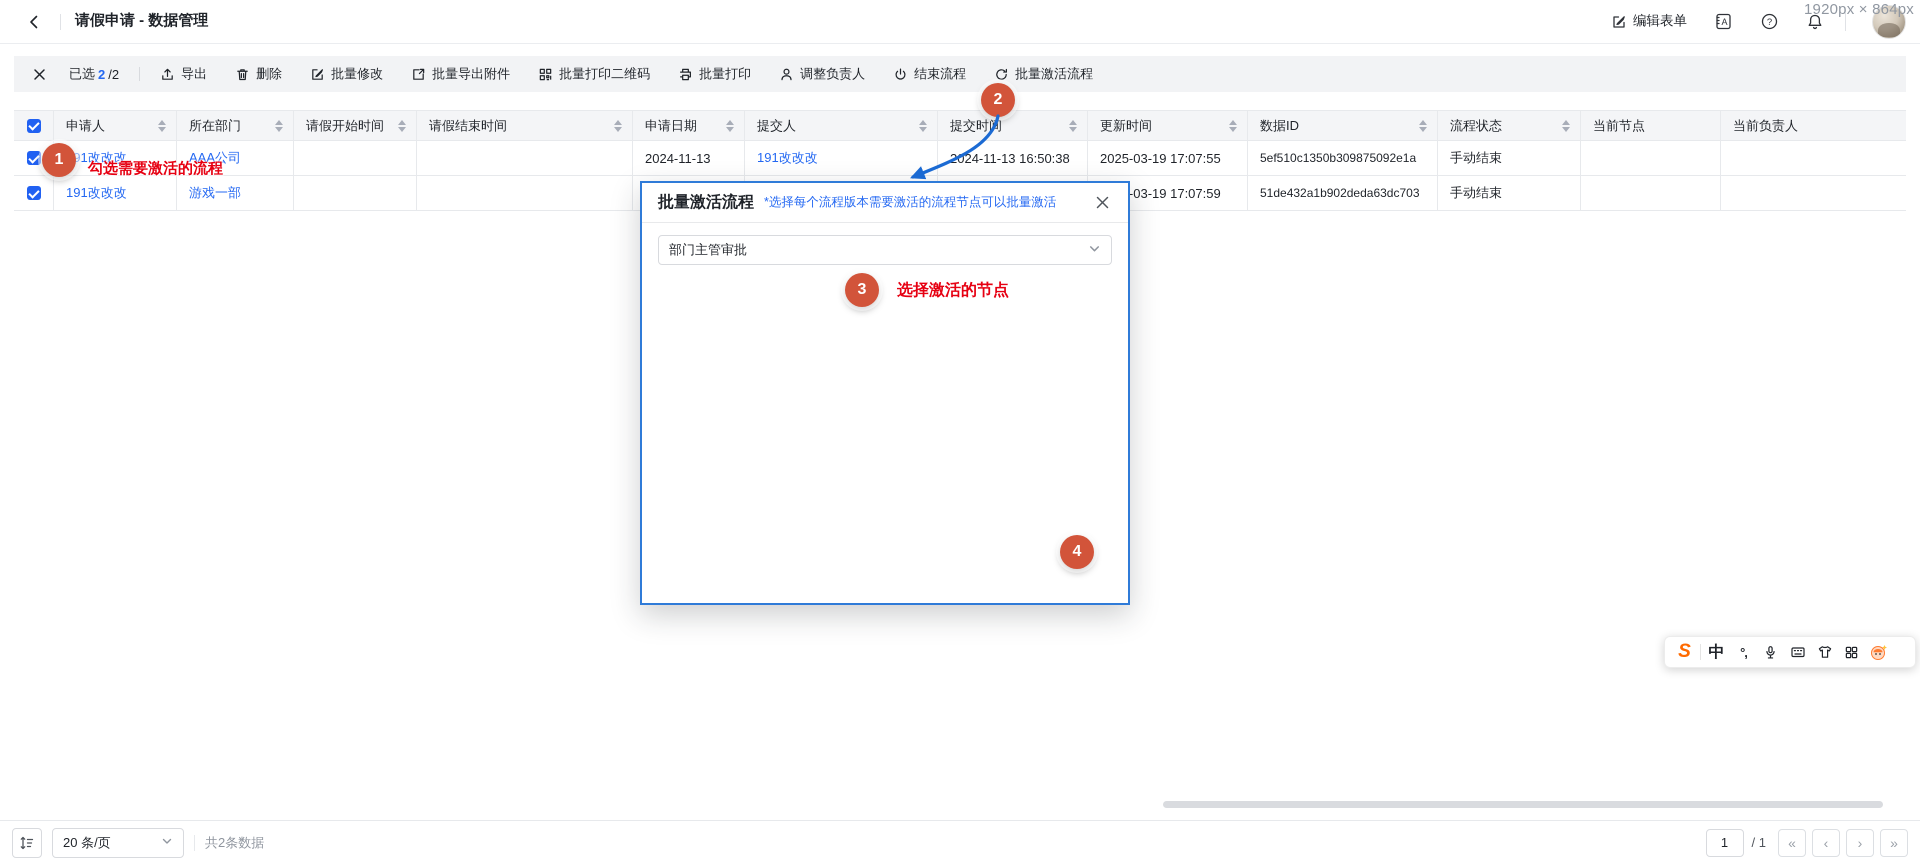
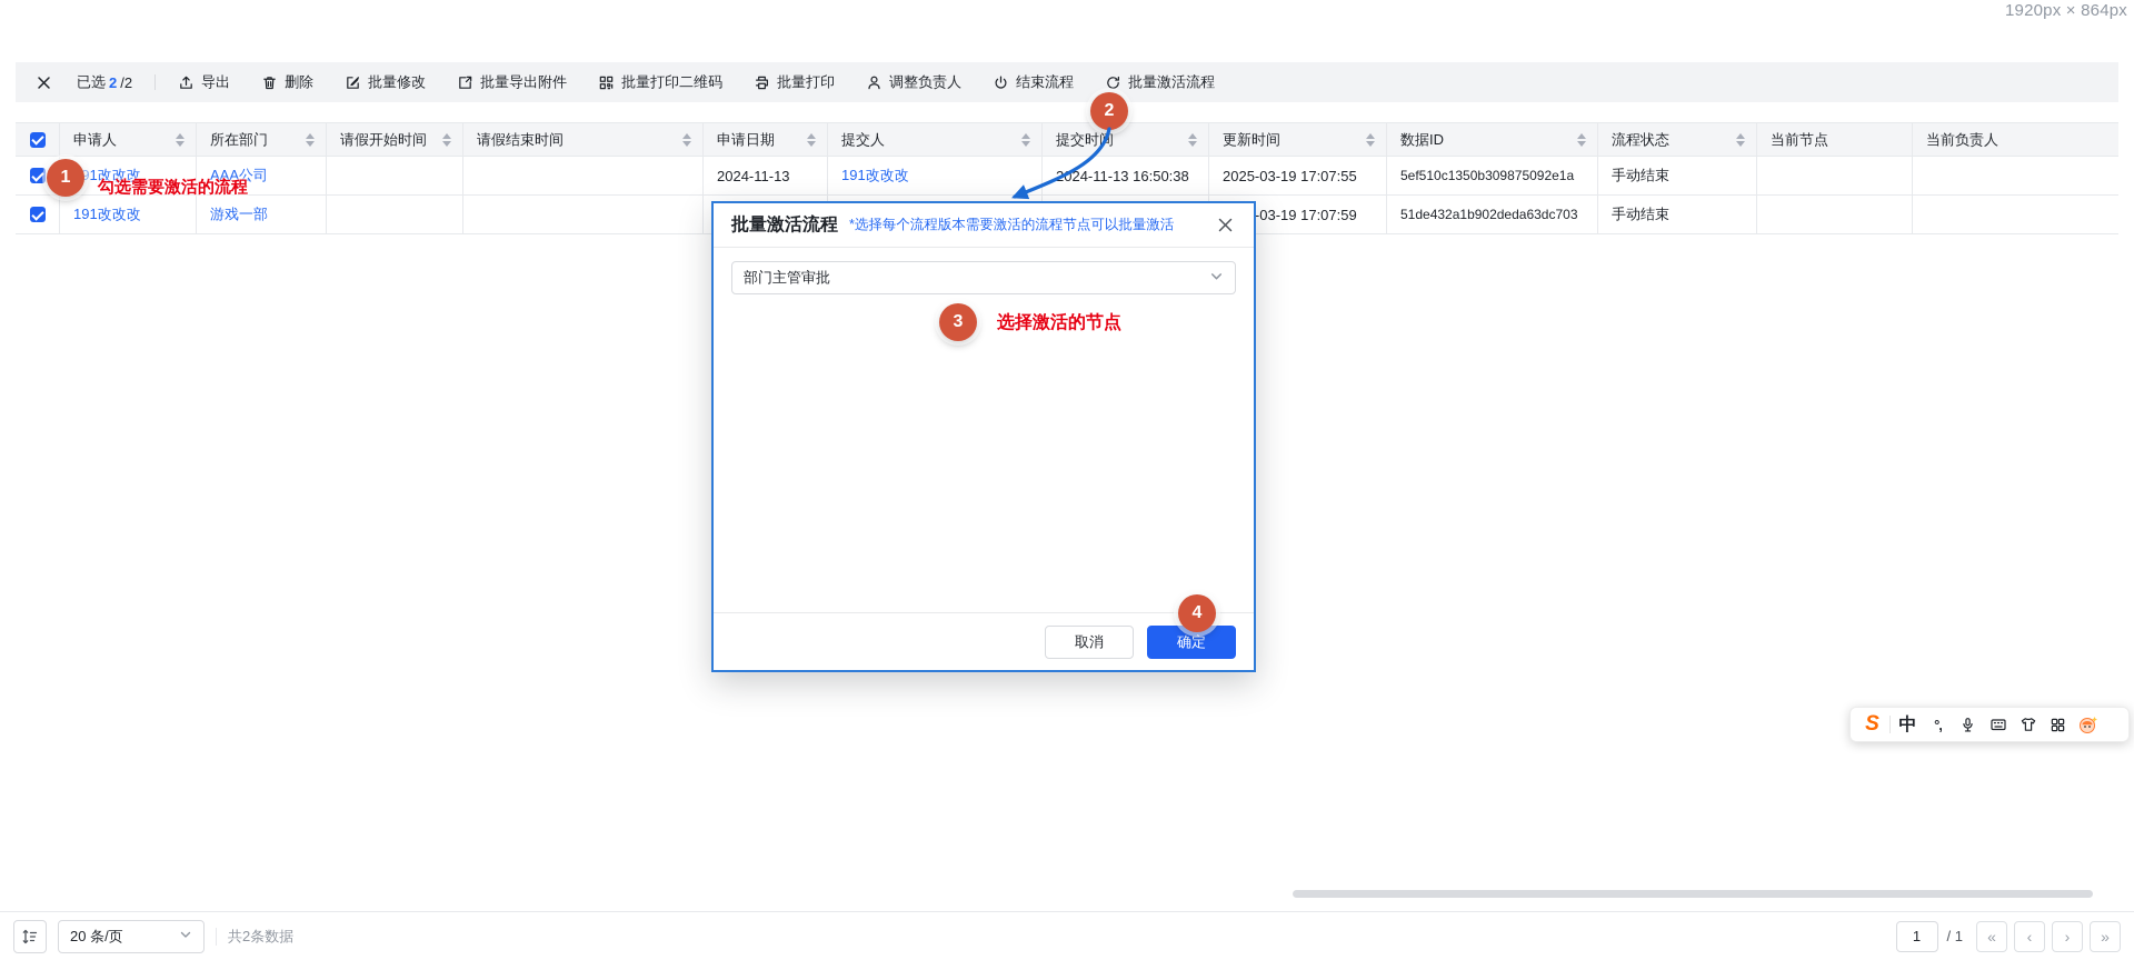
- 请假申请 - 数据管理
- 编辑表单
- A
- ?
  1920px × 864px
  已选
  2
  /2
  导出
  删除
  批量修改
  批量导出附件
  批量打印二维码
  批量打印
  调整负责人
  结束流程
  批量激活流程
  申请人
  所在部门
  请假开始时间
  请假结束时间
  申请日期
  提交人
  提交时
  更新时间
  数据ID
  流程状态
  当前节点
  当前负责人
  91改改改
  AAA公司
  2024-11-13
  191改改改
  024-11-13 16:50:38
  2025-03-19 17:07:55
  5ef510c1350b309875092e1a
  手动结束
  191改改改
  游戏一部
  -03-19 17:07:59
  51de432a1b902deda63dc703
  手动结束
  20 条/页
  共2条数据
  1
  / 1
  «
  ‹
  ›
  »
  批量激活流程
  *选择每个流程版本需要激活的流程节点可以批量激活
  部门主管审批
  3
  选择激活的节点
+ 取消
+ 确定
  4
  1
  勾选需要激活的流程
  2
  S
  中
  °,
